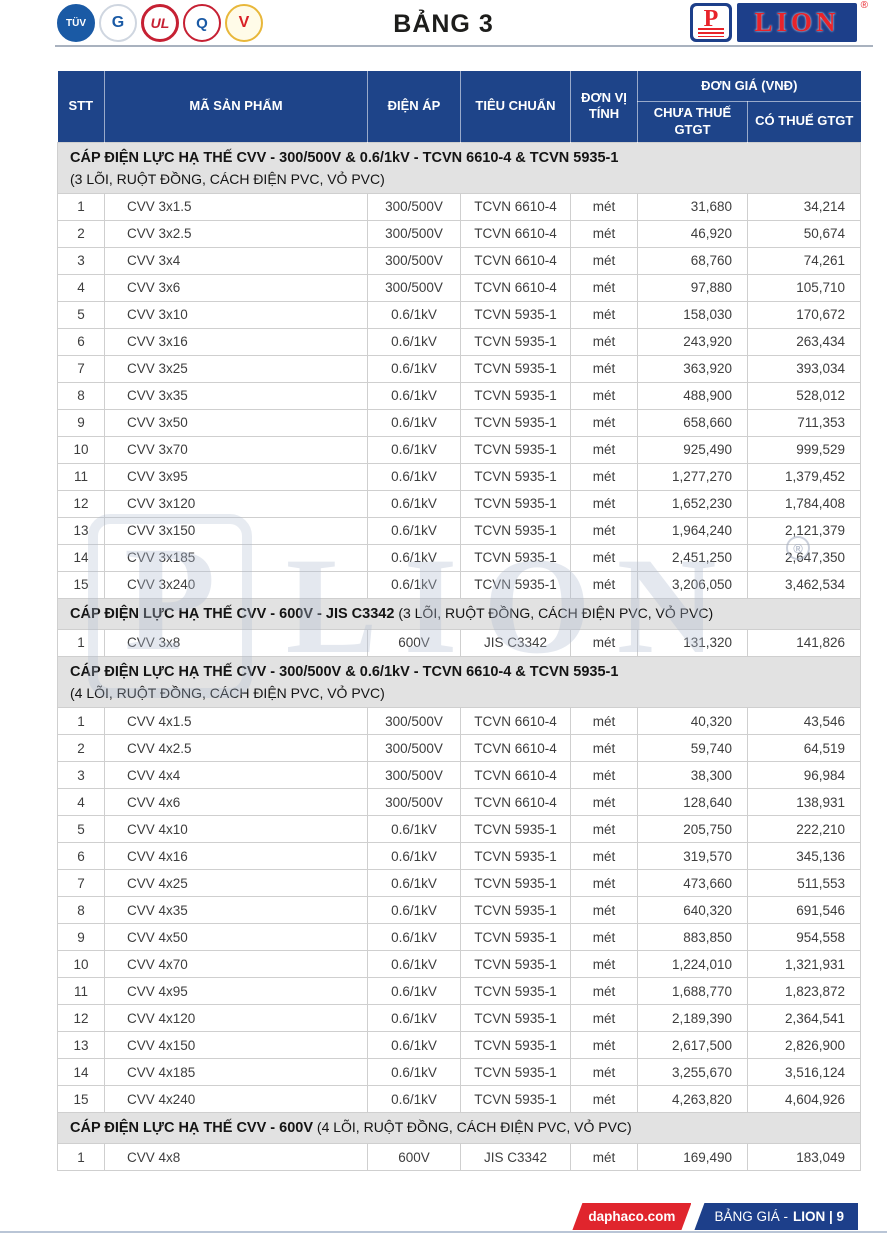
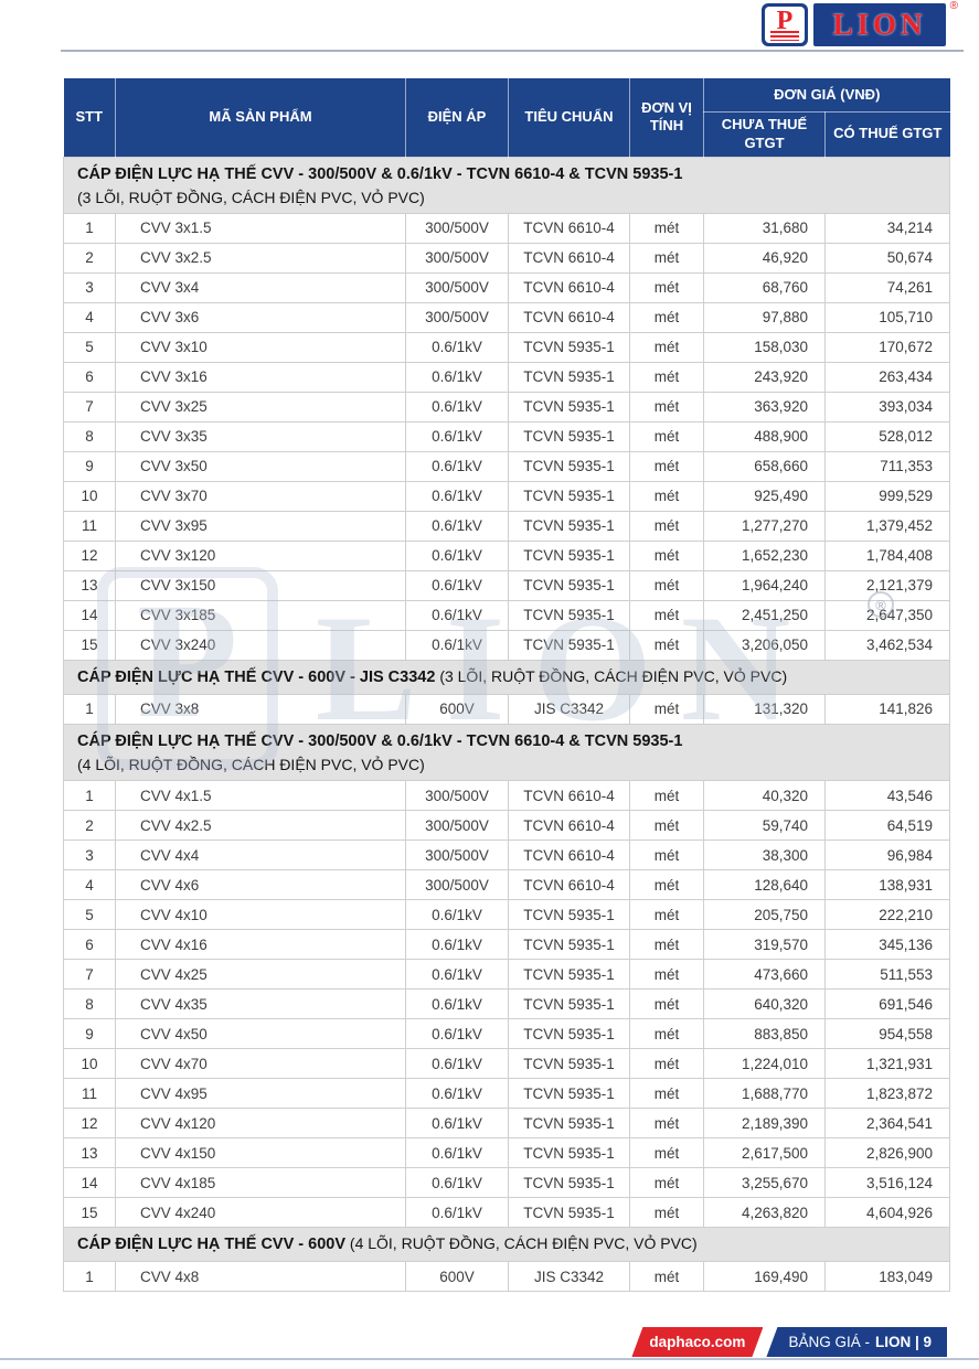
- TÜV
- G
- UL
- Q
- V
- BẢNG 3
  P
  LION
  ®
  STT	MÃ SẢN PHẨM	ĐIỆN ÁP	TIÊU CHUẨN	ĐƠN VỊ TÍNH	ĐƠN GIÁ (VNĐ)
  CHƯA THUẾ GTGT	CÓ THUẾ GTGT
  CÁP ĐIỆN LỰC HẠ THẾ CVV - 300/500V & 0.6/1kV - TCVN 6610-4 & TCVN 5935-1(3 LÕI, RUỘT ĐỒNG, CÁCH ĐIỆN PVC, VỎ PVC)
  1	CVV 3x1.5	300/500V	TCVN 6610-4	mét	31,680	34,214
  2	CVV 3x2.5	300/500V	TCVN 6610-4	mét	46,920	50,674
  3	CVV 3x4	300/500V	TCVN 6610-4	mét	68,760	74,261
  4	CVV 3x6	300/500V	TCVN 6610-4	mét	97,880	105,710
  5	CVV 3x10	0.6/1kV	TCVN 5935-1	mét	158,030	170,672
  6	CVV 3x16	0.6/1kV	TCVN 5935-1	mét	243,920	263,434
  7	CVV 3x25	0.6/1kV	TCVN 5935-1	mét	363,920	393,034
  8	CVV 3x35	0.6/1kV	TCVN 5935-1	mét	488,900	528,012
  9	CVV 3x50	0.6/1kV	TCVN 5935-1	mét	658,660	711,353
  10	CVV 3x70	0.6/1kV	TCVN 5935-1	mét	925,490	999,529
  11	CVV 3x95	0.6/1kV	TCVN 5935-1	mét	1,277,270	1,379,452
  12	CVV 3x120	0.6/1kV	TCVN 5935-1	mét	1,652,230	1,784,408
  13	CVV 3x150	0.6/1kV	TCVN 5935-1	mét	1,964,240	2,121,379
  14	CVV 3x185	0.6/1kV	TCVN 5935-1	mét	2,451,250	2,647,350
  15	CVV 3x240	0.6/1kV	TCVN 5935-1	mét	3,206,050	3,462,534
  CÁP ĐIỆN LỰC HẠ THẾ CVV - 600V - JIS C3342 (3 LÕI, RUỘT ĐỒNG, CÁCH ĐIỆN PVC, VỎ PVC)
  1	CVV 3x8	600V	JIS C3342	mét	131,320	141,826
  CÁP ĐIỆN LỰC HẠ THẾ CVV - 300/500V & 0.6/1kV - TCVN 6610-4 & TCVN 5935-1(4 LÕI, RUỘT ĐỒNG, CÁCH ĐIỆN PVC, VỎ PVC)
  1	CVV 4x1.5	300/500V	TCVN 6610-4	mét	40,320	43,546
  2	CVV 4x2.5	300/500V	TCVN 6610-4	mét	59,740	64,519
  3	CVV 4x4	300/500V	TCVN 6610-4	mét	38,300	96,984
  4	CVV 4x6	300/500V	TCVN 6610-4	mét	128,640	138,931
  5	CVV 4x10	0.6/1kV	TCVN 5935-1	mét	205,750	222,210
  6	CVV 4x16	0.6/1kV	TCVN 5935-1	mét	319,570	345,136
  7	CVV 4x25	0.6/1kV	TCVN 5935-1	mét	473,660	511,553
  8	CVV 4x35	0.6/1kV	TCVN 5935-1	mét	640,320	691,546
  9	CVV 4x50	0.6/1kV	TCVN 5935-1	mét	883,850	954,558
  10	CVV 4x70	0.6/1kV	TCVN 5935-1	mét	1,224,010	1,321,931
  11	CVV 4x95	0.6/1kV	TCVN 5935-1	mét	1,688,770	1,823,872
  12	CVV 4x120	0.6/1kV	TCVN 5935-1	mét	2,189,390	2,364,541
  13	CVV 4x150	0.6/1kV	TCVN 5935-1	mét	2,617,500	2,826,900
  14	CVV 4x185	0.6/1kV	TCVN 5935-1	mét	3,255,670	3,516,124
  15	CVV 4x240	0.6/1kV	TCVN 5935-1	mét	4,263,820	4,604,926
  CÁP ĐIỆN LỰC HẠ THẾ CVV - 600V (4 LÕI, RUỘT ĐỒNG, CÁCH ĐIỆN PVC, VỎ PVC)
  1	CVV 4x8	600V	JIS C3342	mét	169,490	183,049
  P
  LION
  ®
  daphaco.com
  BẢNG GIÁ -
  LION | 9
